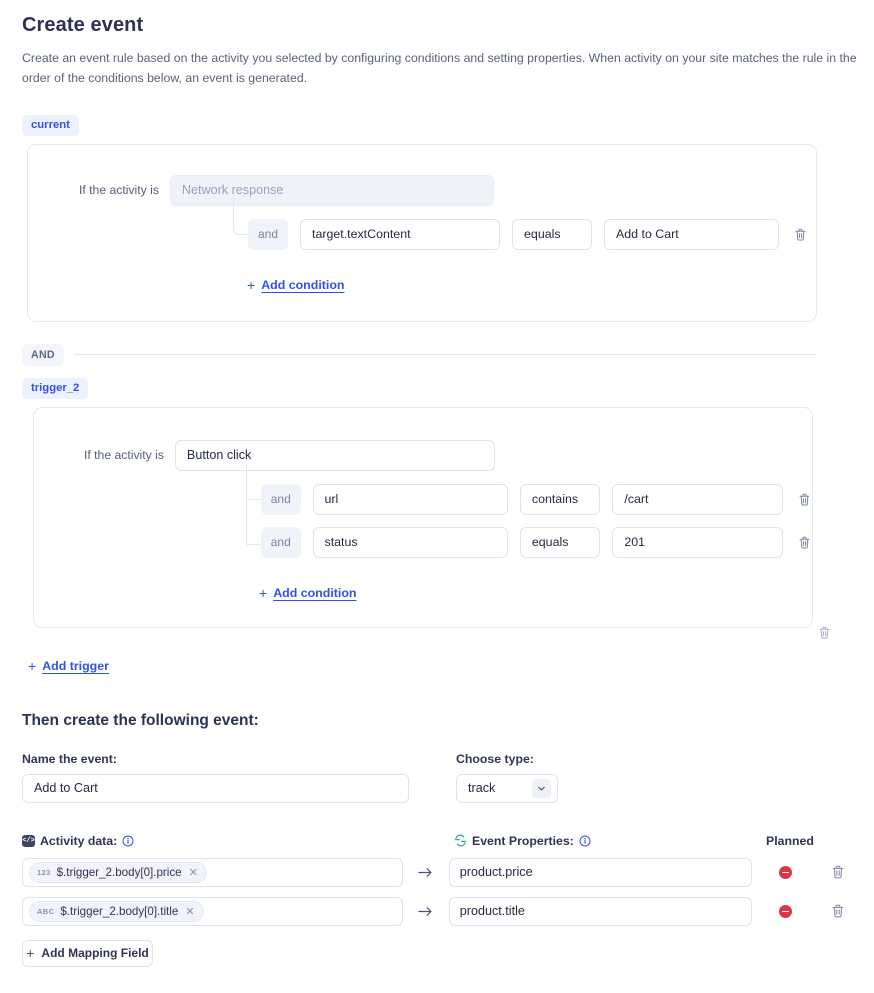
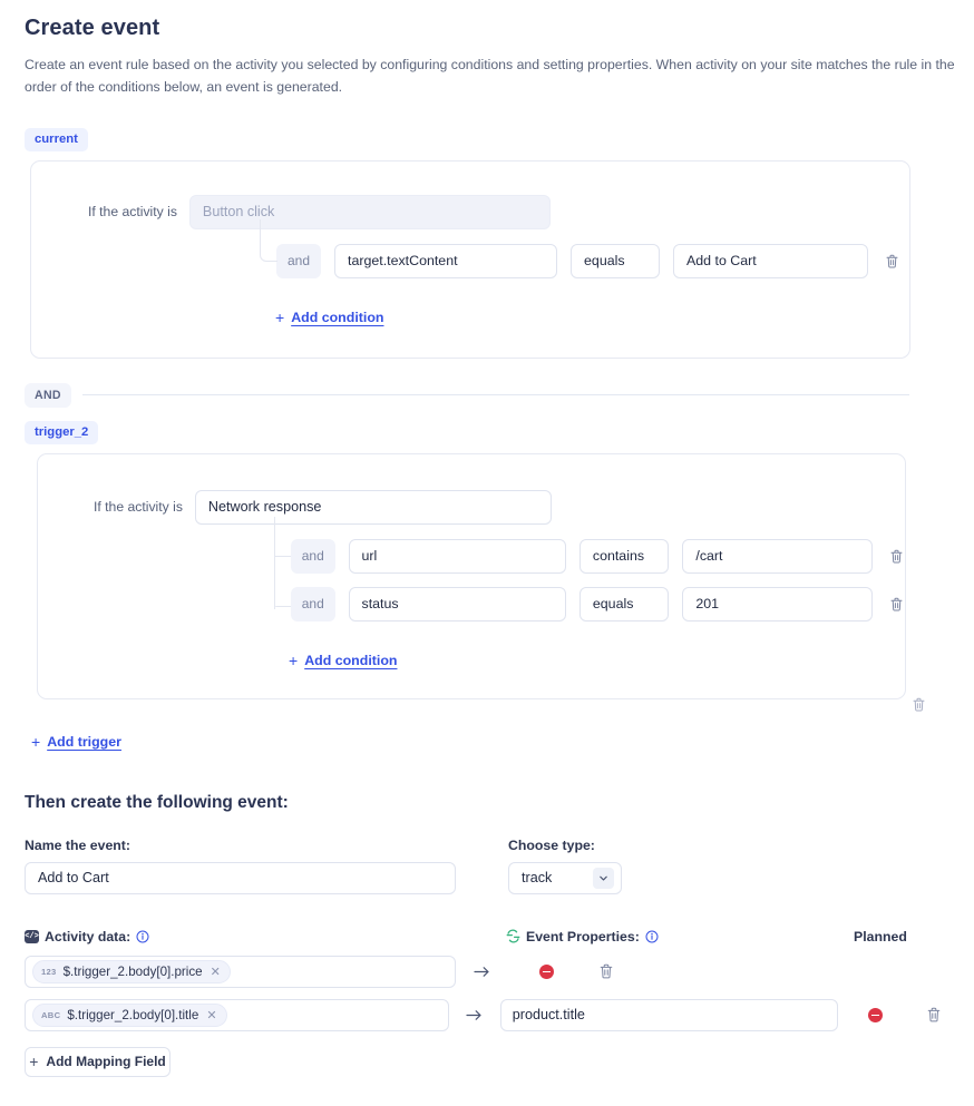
  Create event
  Create an event rule based on the activity you selected by configuring conditions and setting properties. When activity on your site matches the rule in the order of the conditions below, an event is generated.
  current
  If the activity is
- Network response
+ Button click
  and
  target.textContent
  equals
  Add to Cart
  +
  Add condition
  AND
  trigger_2
  If the activity is
- Button click
+ Network response
  and
  url
  contains
  /cart
  and
  status
  equals
  201
  +
  Add condition
  +
  Add trigger
  Then create the following event:
  Name the event:
  Add to Cart
  Choose type:
  track
  </>
  Activity data:
  Event Properties:
  Planned
  123
  $.trigger_2.body[0].price
  ✕
- product.price
  ABC
  $.trigger_2.body[0].title
  ✕
  product.title
  +
  Add Mapping Field
